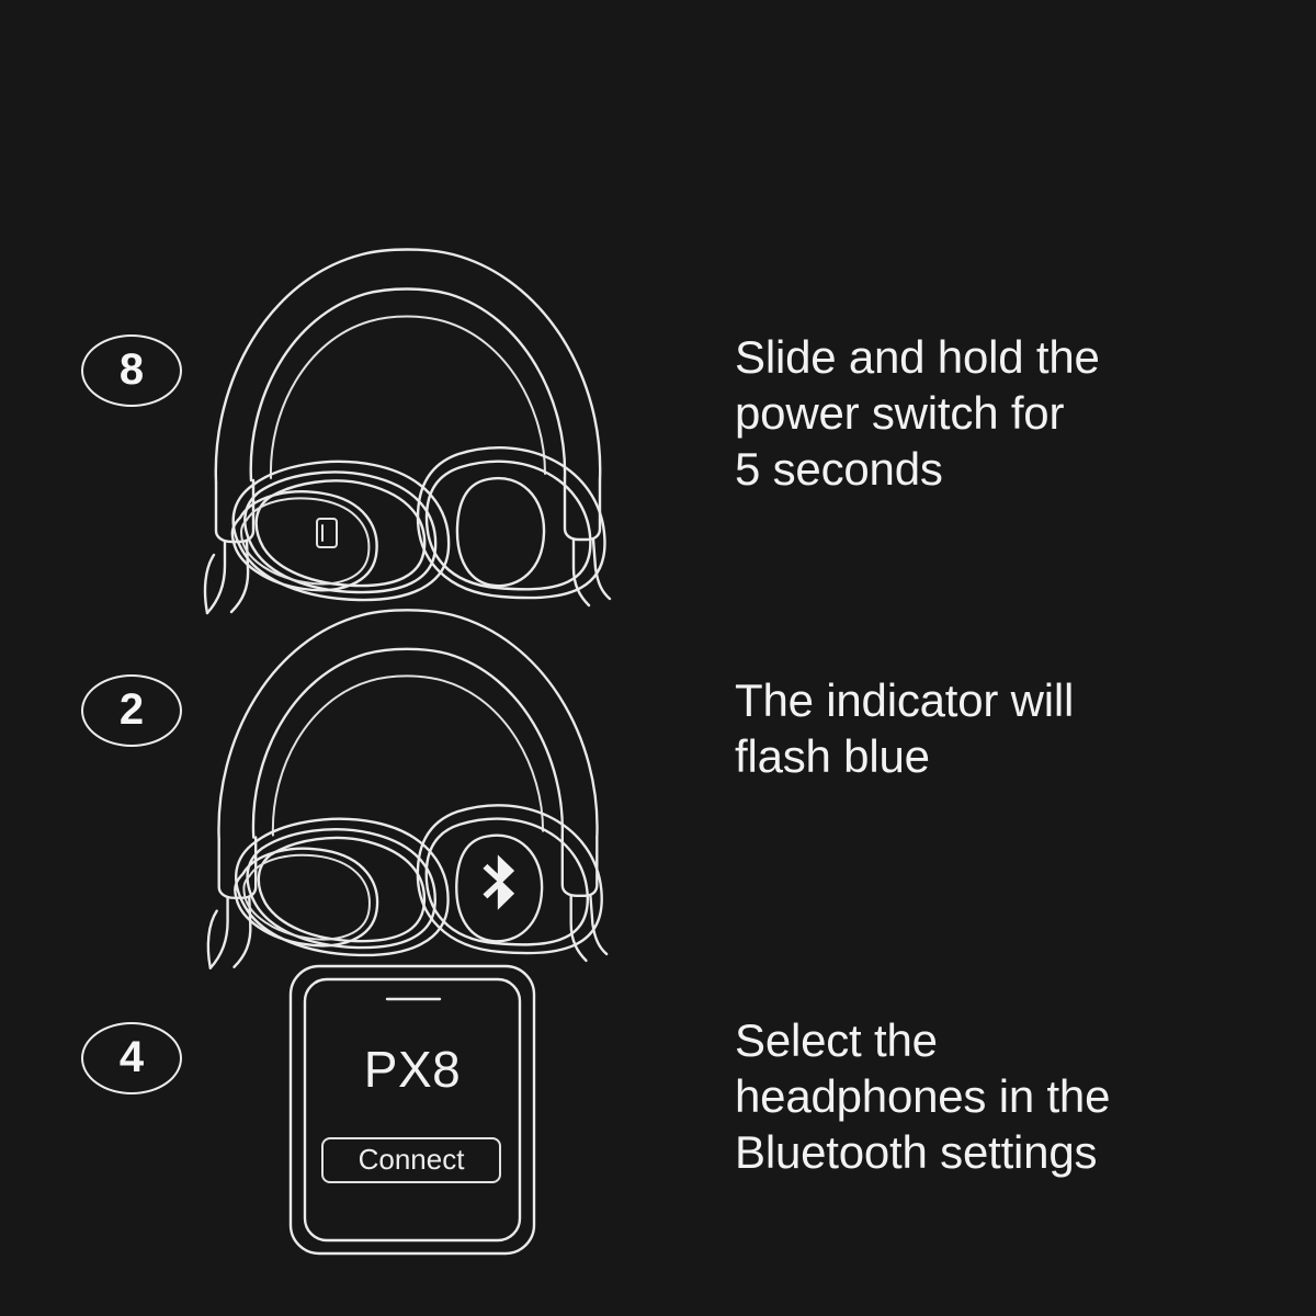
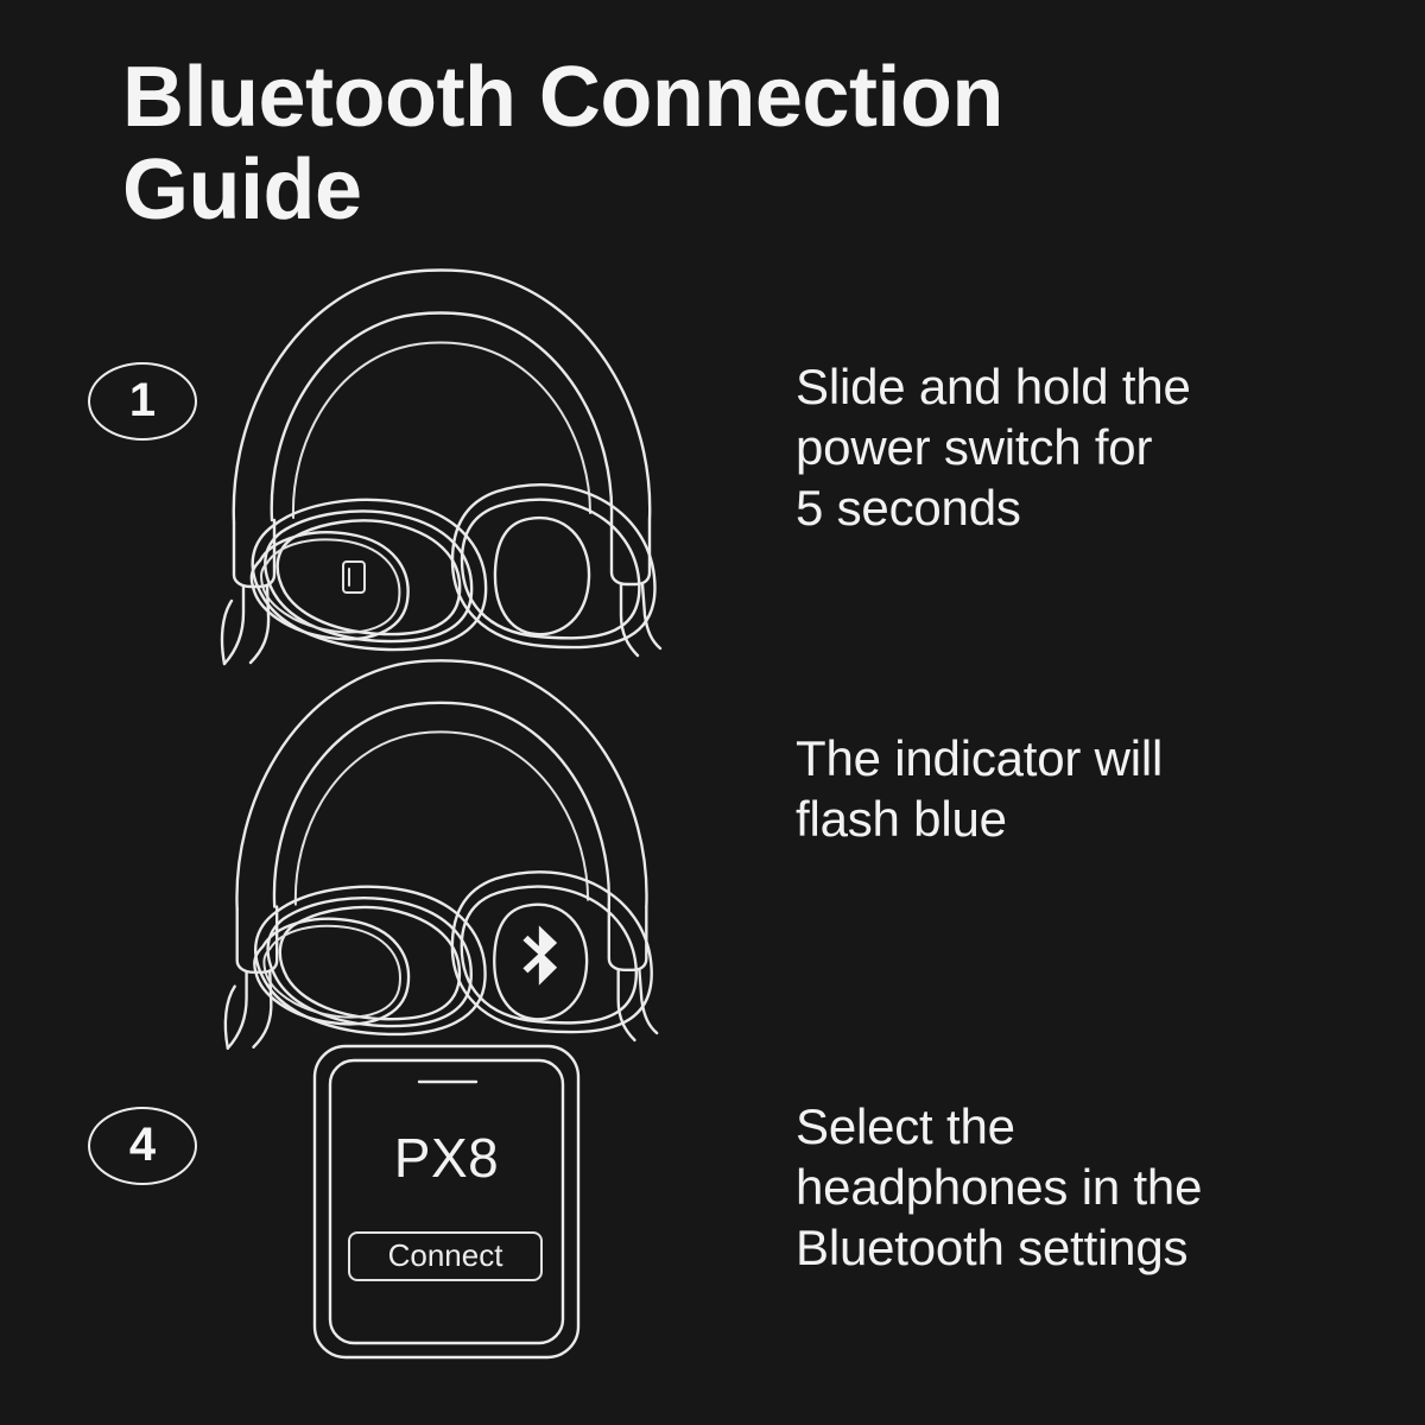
+ Bluetooth Connection
+ Guide
- 8
+ 1
  Slide and hold the
  power switch for
  5 seconds
- 2
  The indicator will
  flash blue
  4
  PX8
  Connect
  Select the
  headphones in the
  Bluetooth settings
